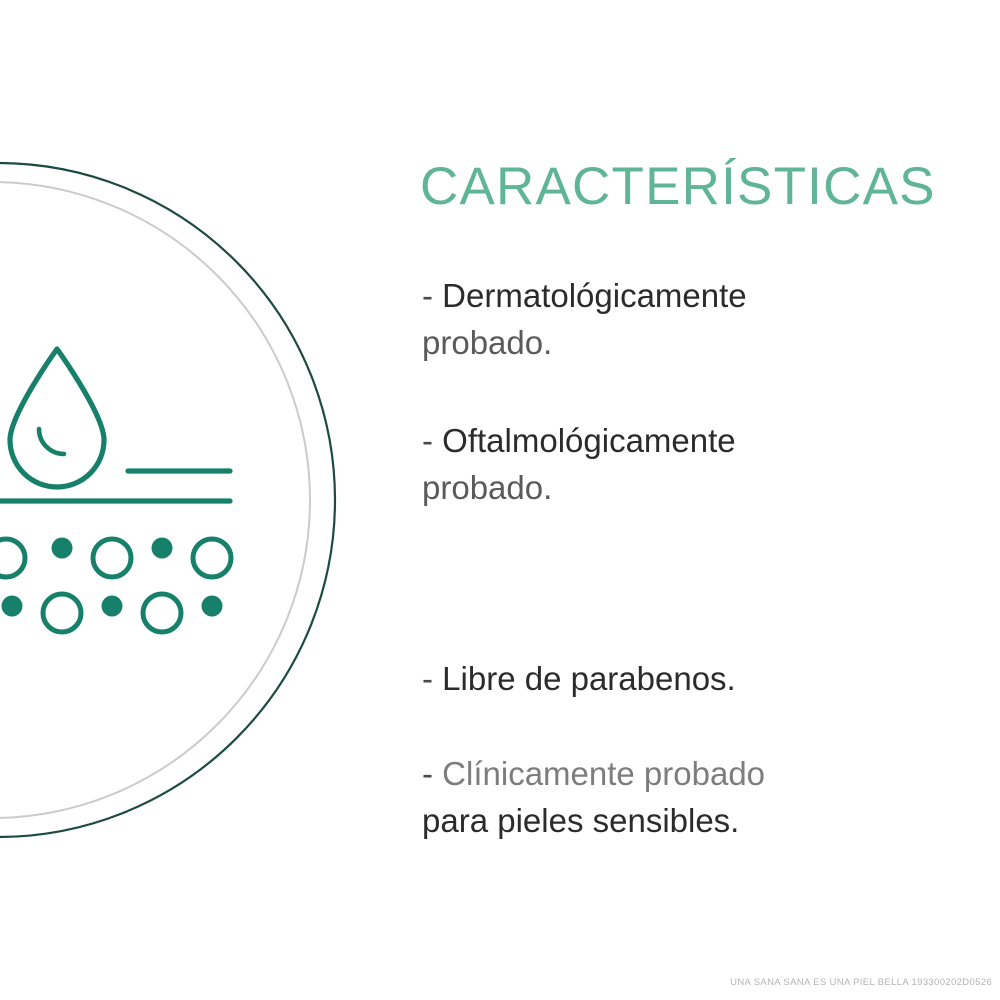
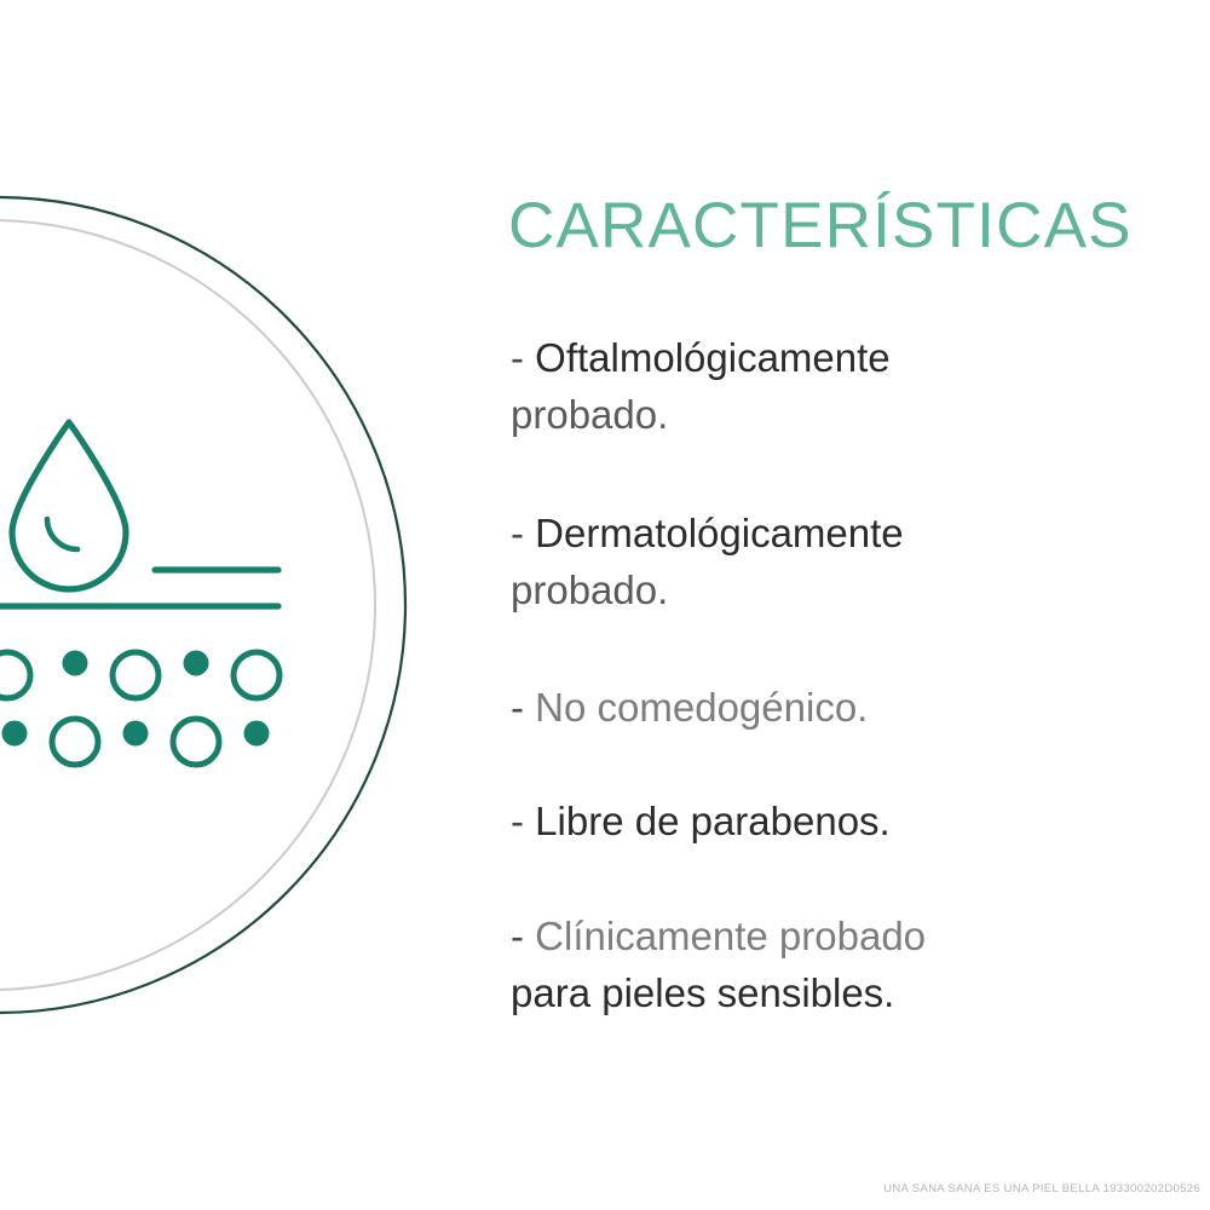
  CARACTERÍSTICAS
- - Dermatológicamente
+ - Oftalmológicamente
  probado.
- - Oftalmológicamente
+ - Dermatológicamente
  probado.
+ - No comedogénico.
  - Libre de parabenos.
  - Clínicamente probado
  para pieles sensibles.
  UNA SANA SANA ES UNA PIEL BELLA 193300202D0526
